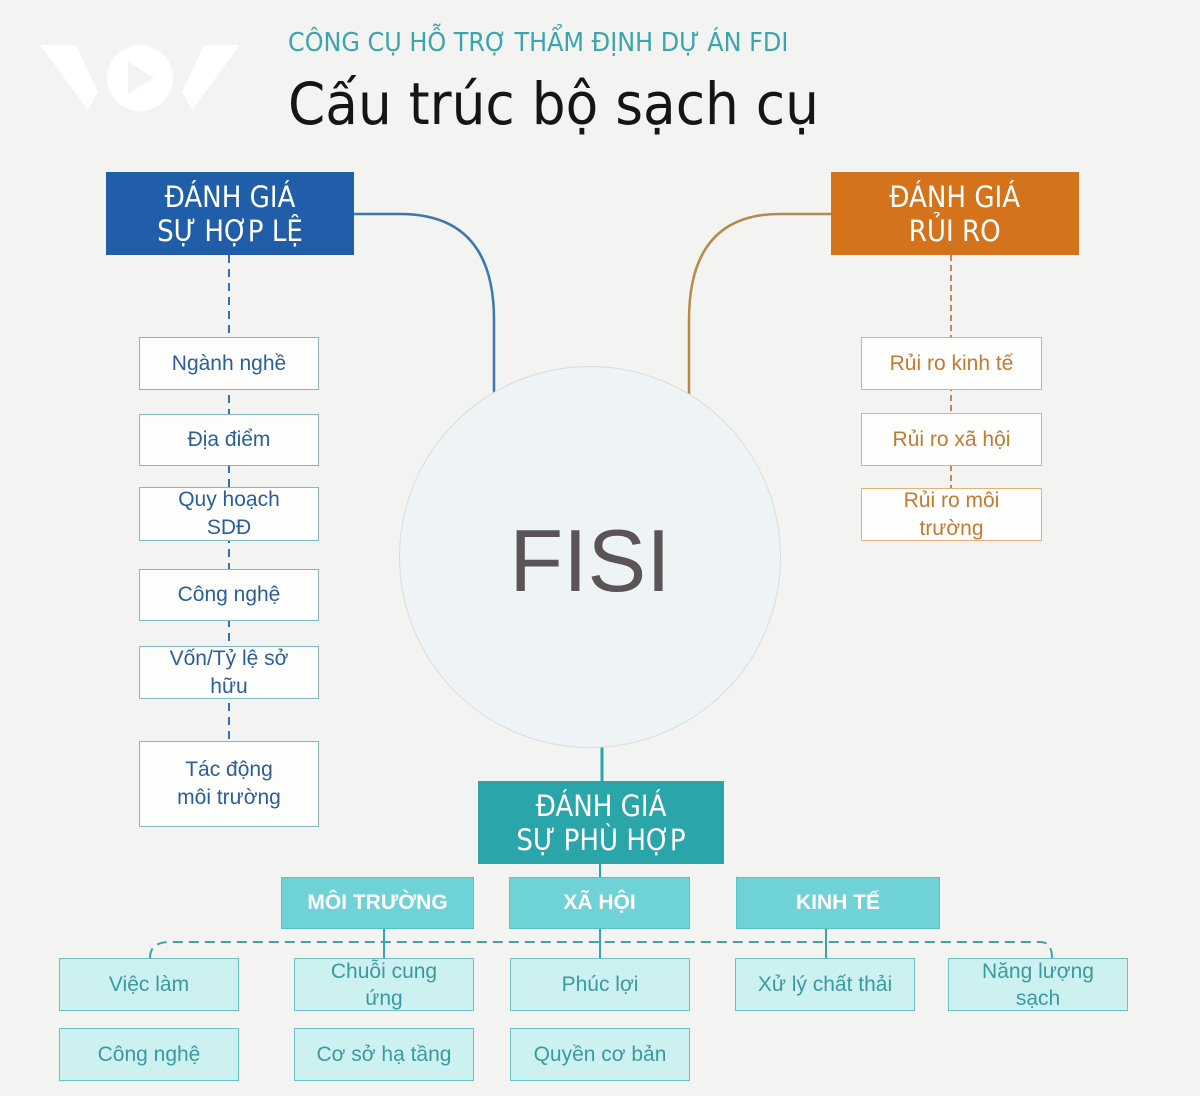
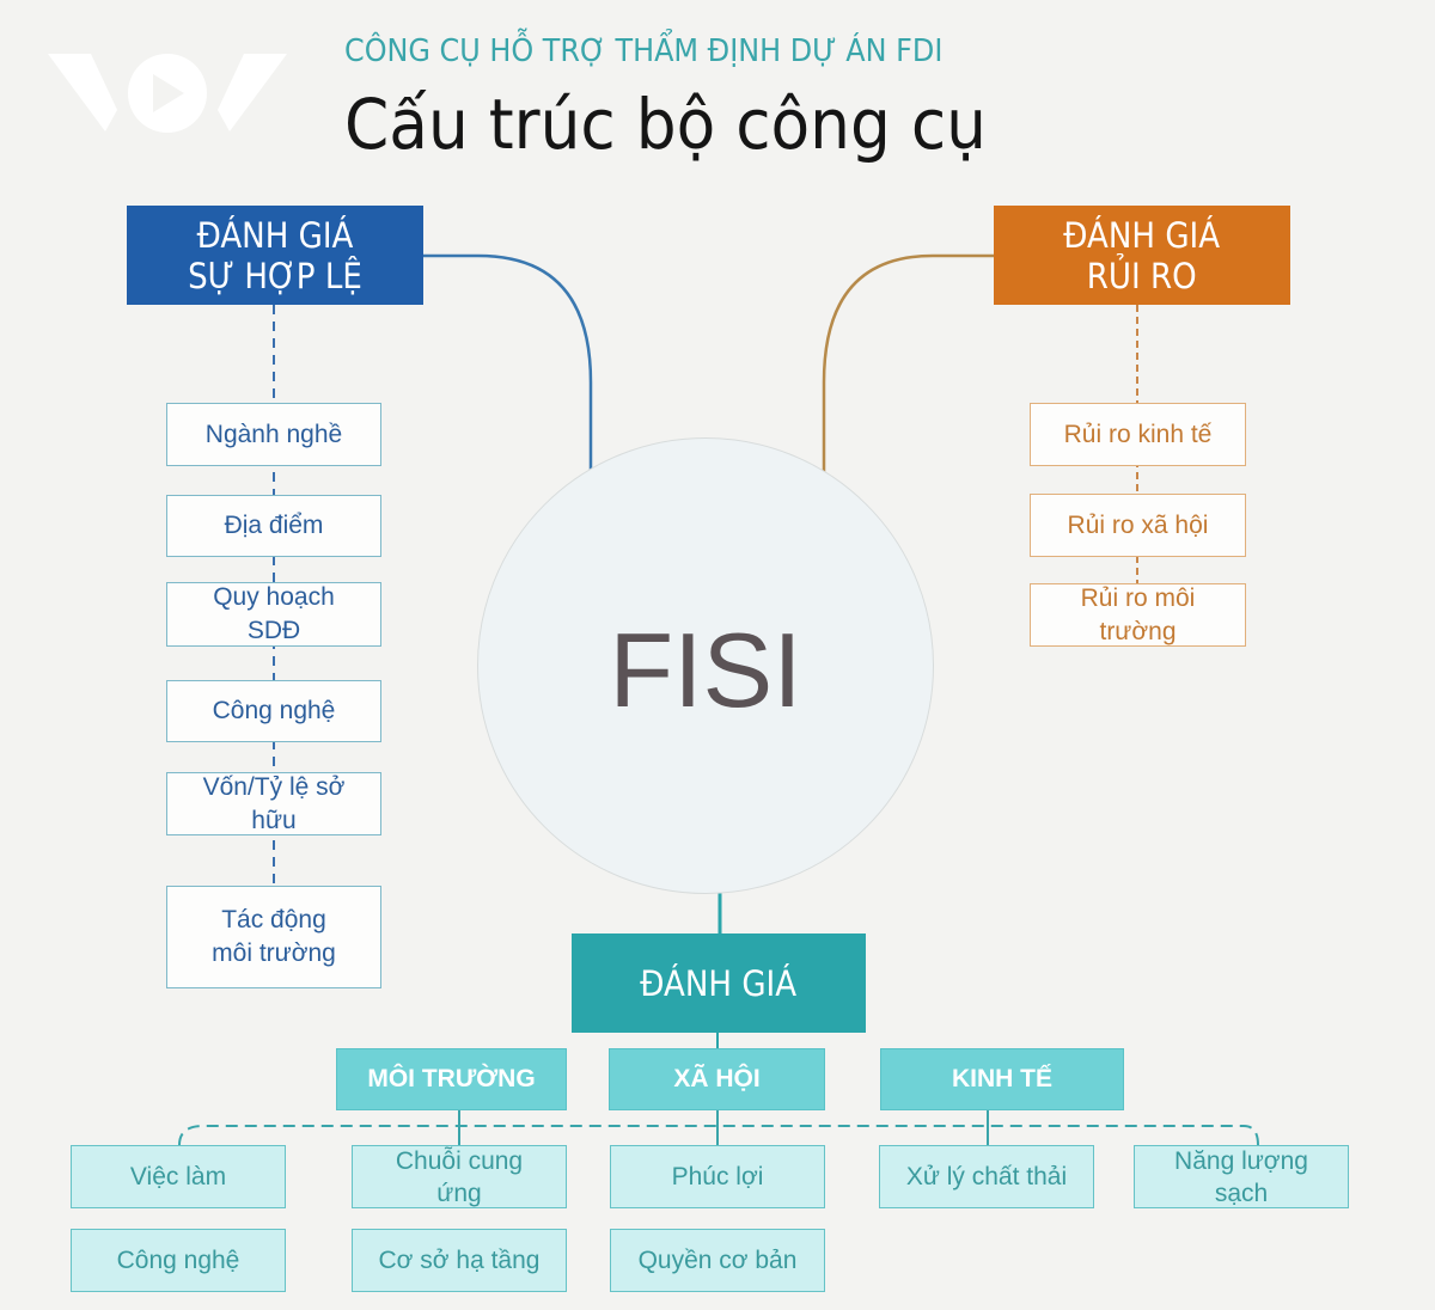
  CÔNG CỤ HỖ TRỢ THẨM ĐỊNH DỰ ÁN FDI
- Cấu trúc bộ sạch cụ
+ Cấu trúc bộ công cụ
  FISI
  ĐÁNH GIÁ
  SỰ HỢP LỆ
  Ngành nghề
  Địa điểm
  Quy hoạch SDĐ
  Công nghệ
  Vốn/Tỷ lệ sở hữu
  Tác động môi trường
  ĐÁNH GIÁ
  RỦI RO
  Rủi ro kinh tế
  Rủi ro xã hội
  Rủi ro môi trường
  ĐÁNH GIÁ
- SỰ PHÙ HỢP
  MÔI TRƯỜNG
  XÃ HỘI
  KINH TẾ
  Việc làm
  Công nghệ
  Chuỗi cung ứng
  Cơ sở hạ tầng
  Phúc lợi
  Quyền cơ bản
  Xử lý chất thải
  Năng lượng sạch
